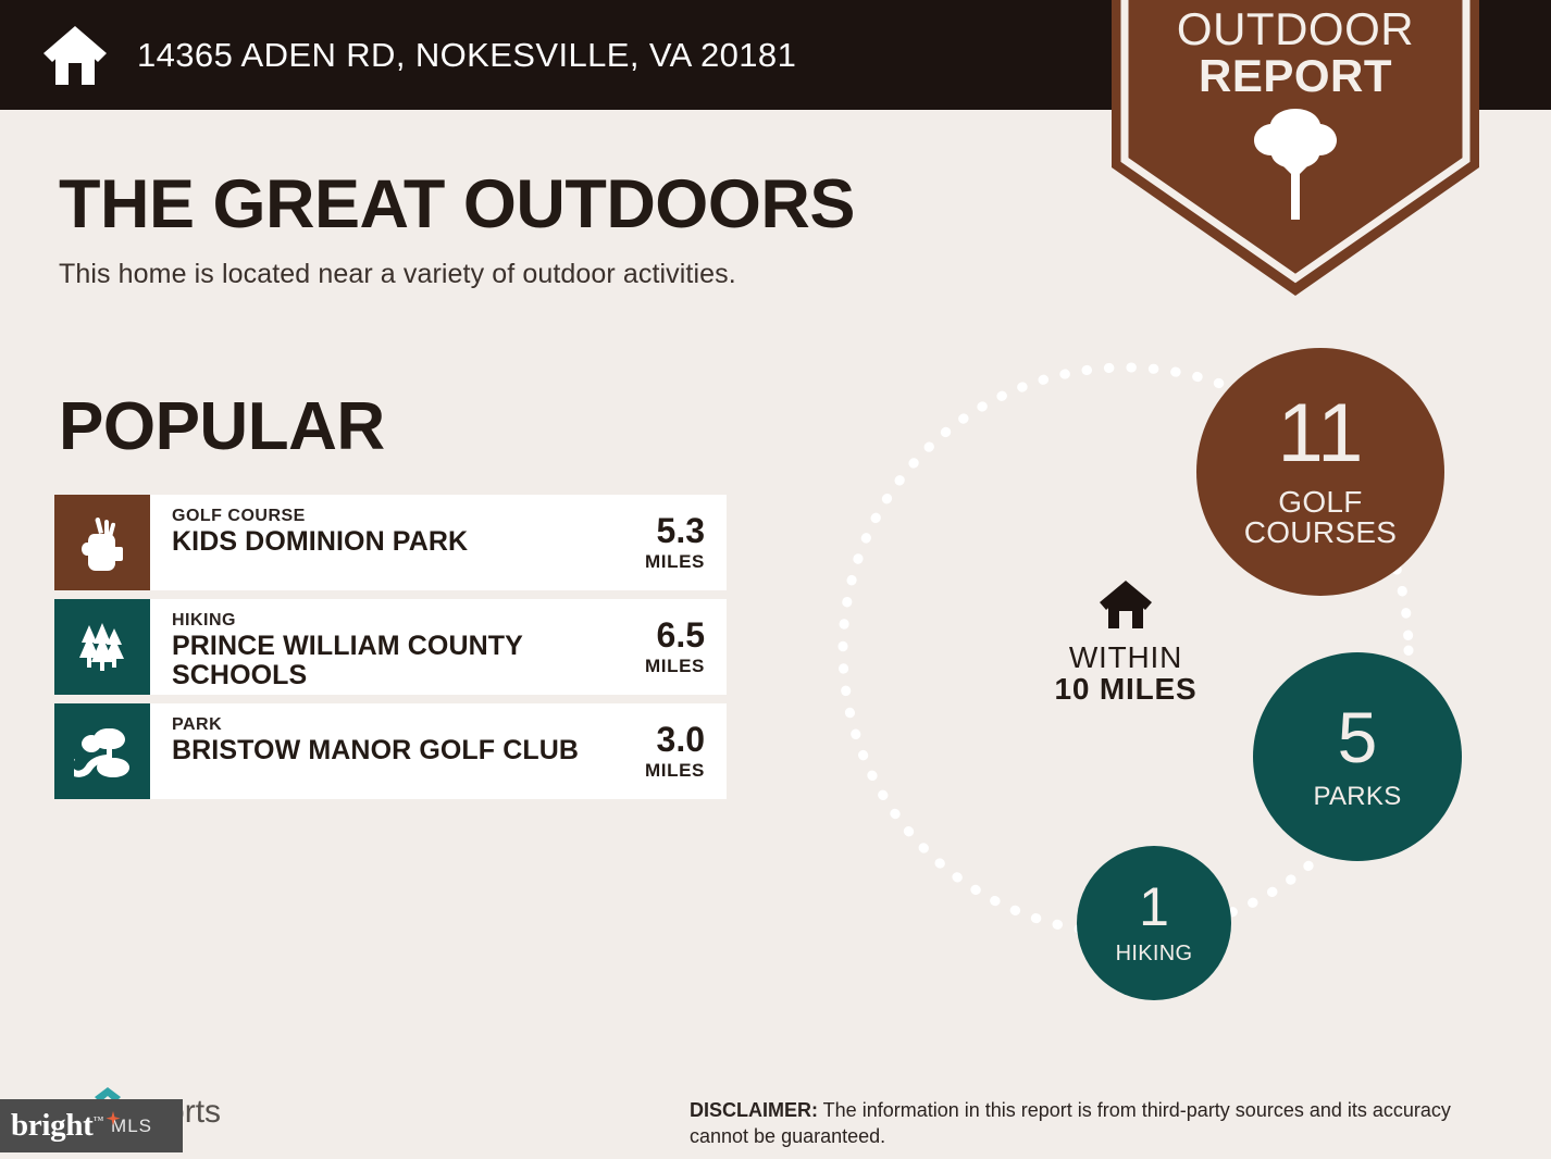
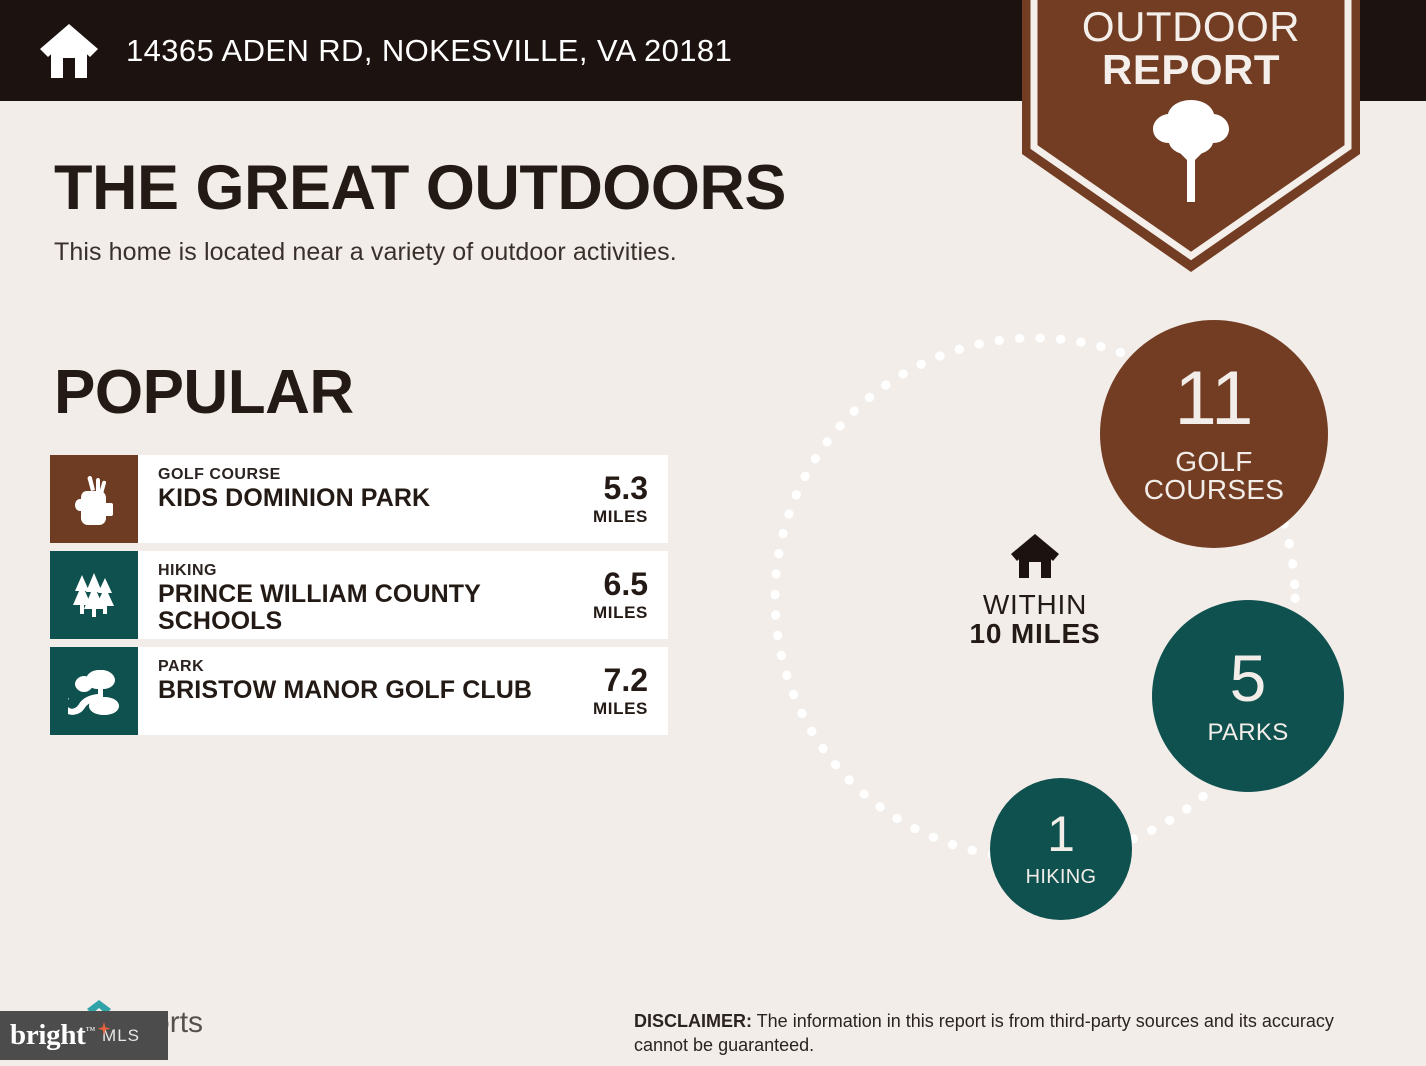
  14365 ADEN RD, NOKESVILLE, VA 20181
  OUTDOOR
  REPORT
  THE GREAT OUTDOORS
  This home is located near a variety of outdoor activities.
  POPULAR
  GOLF COURSE
  KIDS DOMINION PARK
  5.3
  MILES
  HIKING
  PRINCE WILLIAM COUNTY SCHOOLS
  6.5
  MILES
  PARK
  BRISTOW MANOR GOLF CLUB
- 3.0
+ 7.2
  MILES
  11
  GOLF
  COURSES
  5
  PARKS
  1
  HIKING
  WITHIN
  10 MILES
  bright™
  MLS
  DISCLAIMER: The information in this report is from third-party sources and its accuracy cannot be guaranteed.
